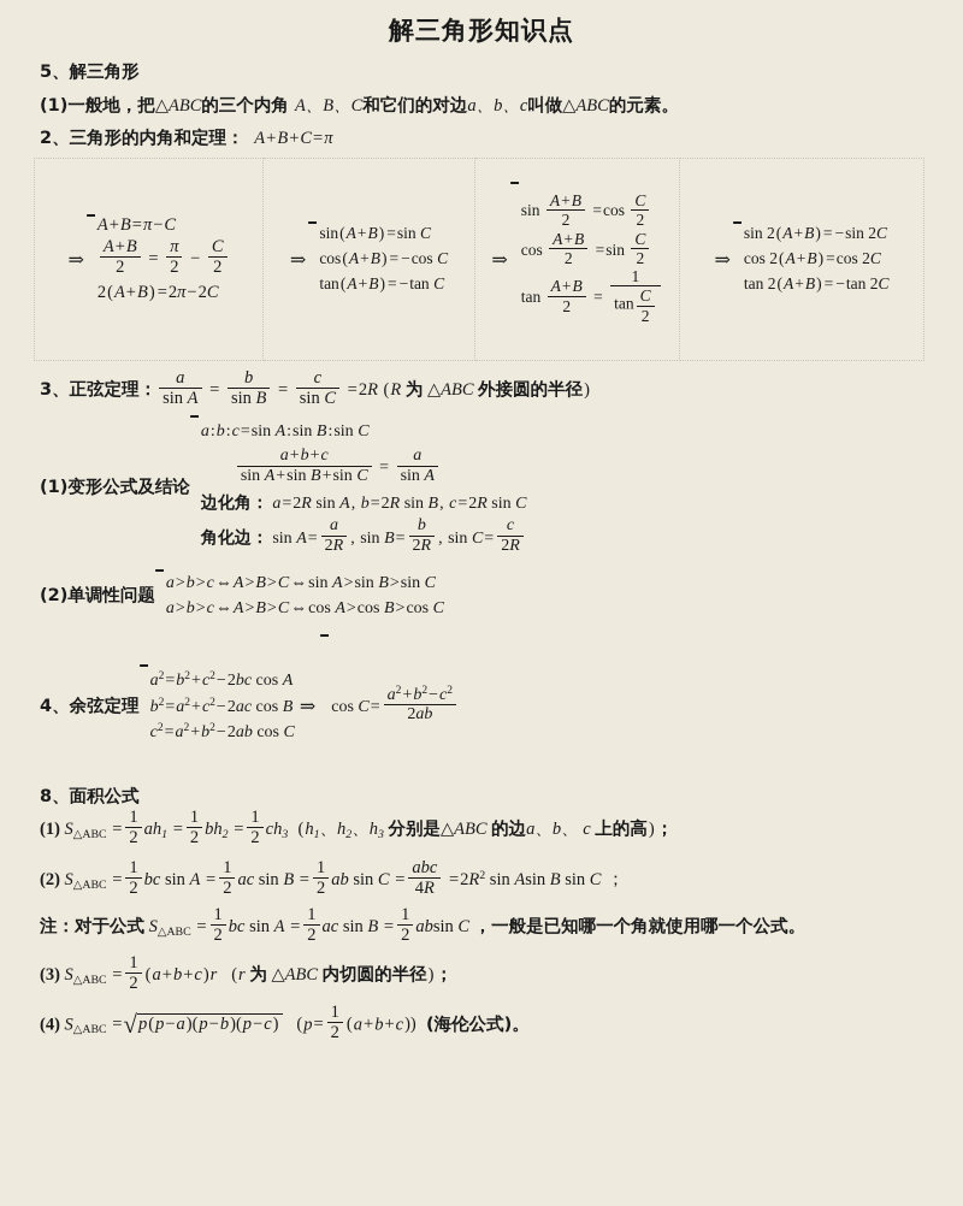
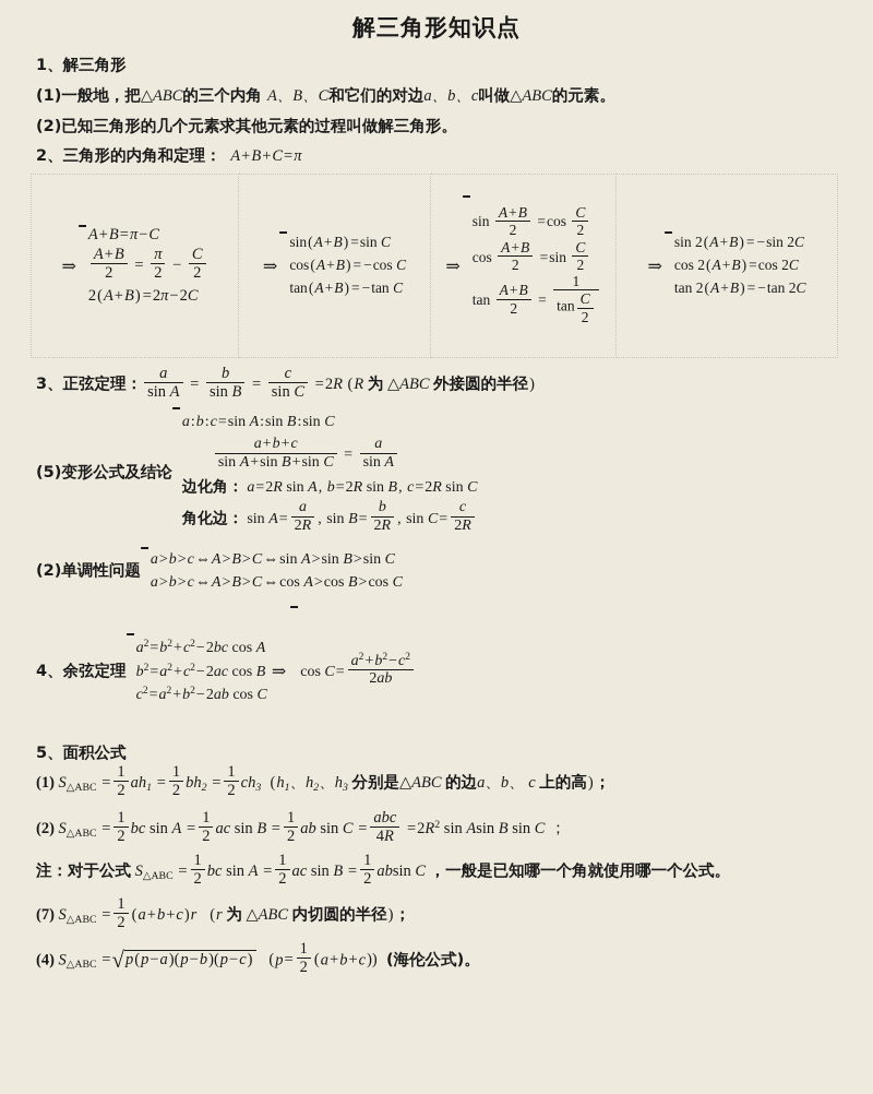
  解三角形知识点
- 5、解三角形
+ 1、解三角形
  (1)一般地，把△ABC的三个内角 A、B、C和它们的对边a、b、c叫做△ABC的元素。
+ (2)已知三角形的几个元素求其他元素的过程叫做解三角形。
  2、三角形的内角和定理： A+B+C=π
  ⇒ A+B=π−C A+B2 = π2 − C2 2(A+B) =2π−2C	⇒ sin(A+B) =sin C cos(A+B) = −cos C tan(A+B) = −tan C	⇒ sin A+B2 =cos C2 cos A+B2 =sin C2 tan A+B2 = 1tan C2	⇒ sin 2(A+B) = −sin 2C cos 2(A+B) =cos 2C tan 2(A+B) = −tan 2C
  3、正弦定理：
  a
  sin A
  =
  b
  sin B
  =
  c
  sin C
  =2R (R 为 △ABC 外接圆的半径)
- (1)变形公式及结论
+ (5)变形公式及结论
  a:b:c=sin A:sin B:sin C
  a+b+c
  sin A+sin B+sin C
  =
  a
  sin A
  边化角： a=2R sin A, b=2R sin B, c=2R sin C
  角化边： sin A=
  a
  2R
  , sin B=
  b
  2R
  , sin C=
  c
  2R
  (2)单调性问题
  a>b>c⇔A>B>C⇔sin A>sin B>sin C
  a>b>c⇔A>B>C⇔cos A>cos B>cos C
  4、余弦定理
  a2=b2+c2−2bc cos A
  b2=a2+c2−2ac cos B
  c2=a2+b2−2ab cos C
  ⇒
  cos C=
  a2+b2−c2
  2ab
- 8、面积公式
+ 5、面积公式
  (1) S△ABC =
  1
  2
  ah1 =
  1
  2
  bh2 =
  1
  2
  ch3 (h1、h2、h3 分别是△ABC 的边a、b、 c 上的高)；
  (2) S△ABC =
  1
  2
  bc sin A =
  1
  2
  ac sin B =
  1
  2
  ab sin C =
  abc
  4R
  =2R2 sin Asin B sin C ；
  注：对于公式 S△ABC =
  1
  2
  bc sin A =
  1
  2
  ac sin B =
  1
  2
  absin C ，一般是已知哪一个角就使用哪一个公式。
- (3) S△ABC =
+ (7) S△ABC =
  1
  2
  (a+b+c)r (r 为 △ABC 内切圆的半径)；
  (4) S△ABC =√p(p−a)(p−b)(p−c) (p=
  1
  2
  (a+b+c)) (海伦公式)。
